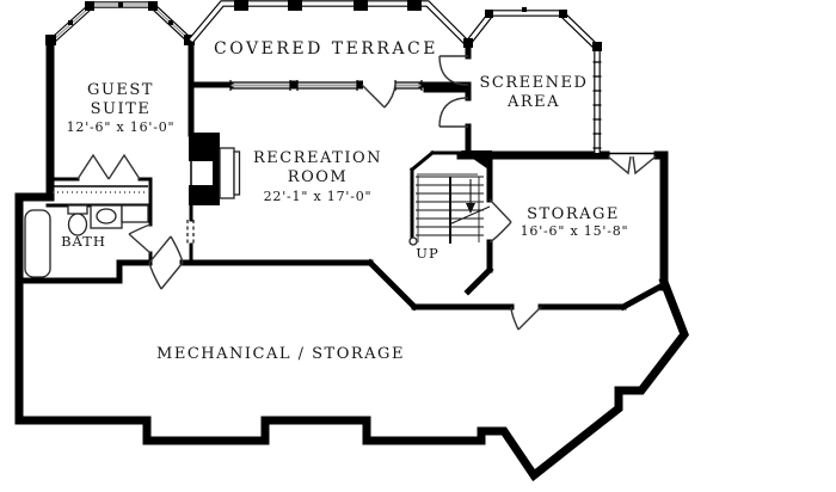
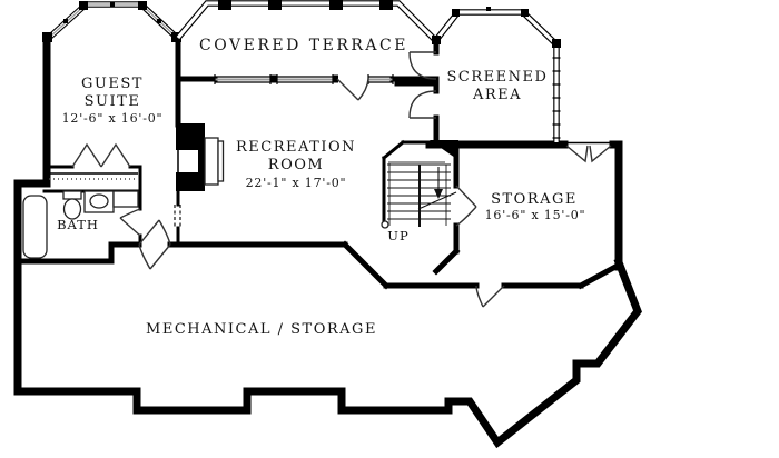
  GUEST
  SUITE
  12'-6" x 16'-0"
  COVERED TERRACE
  SCREENED
  AREA
  RECREATION
  ROOM
  22'-1" x 17'-0"
  STORAGE
- 16'-6" x 15'-8"
+ 16'-6" x 15'-0"
  BATH
  MECHANICAL / STORAGE
  UP
